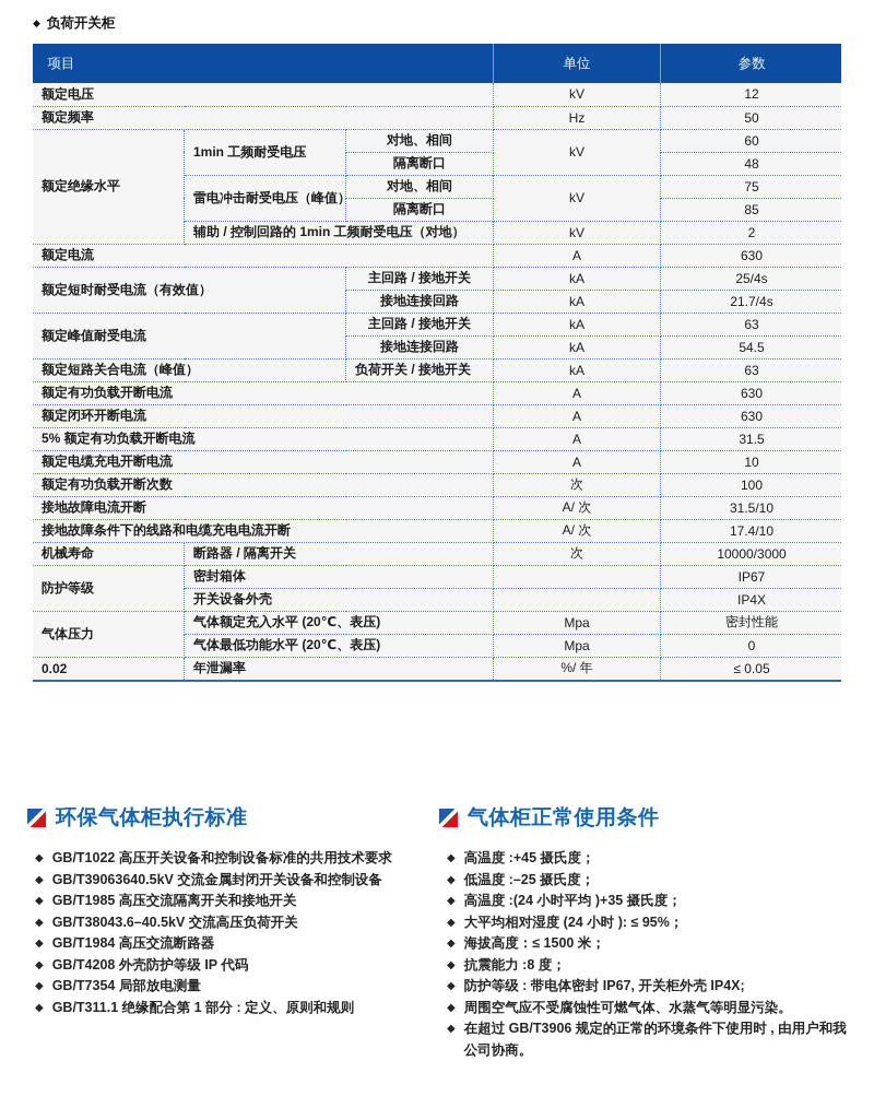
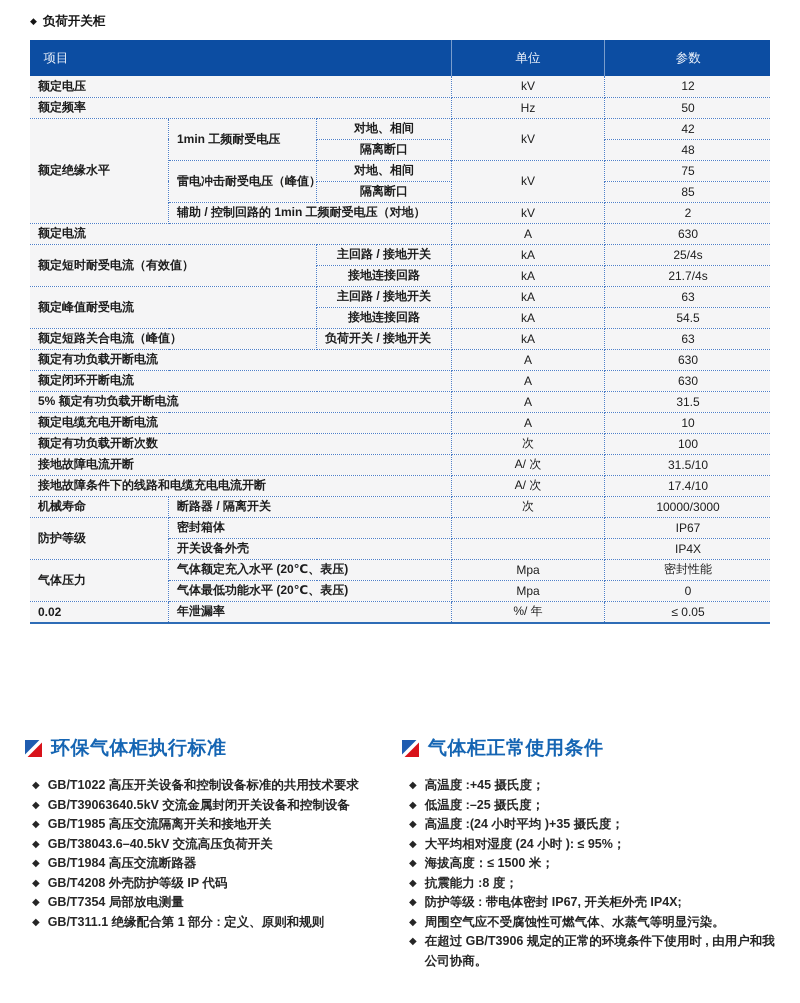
  ◆
  负荷开关柜
  项目	单位	参数
  额定电压	kV	12
  额定频率	Hz	50
- 额定绝缘水平	1min 工频耐受电压	对地、相间	kV	60
+ 额定绝缘水平	1min 工频耐受电压	对地、相间	kV	42
  隔离断口	48
  雷电冲击耐受电压（峰值）	对地、相间	kV	75
  隔离断口	85
  辅助 / 控制回路的 1min 工频耐受电压（对地）	kV	2
  额定电流	A	630
  额定短时耐受电流（有效值）	主回路 / 接地开关	kA	25/4s
  接地连接回路	kA	21.7/4s
  额定峰值耐受电流	主回路 / 接地开关	kA	63
  接地连接回路	kA	54.5
  额定短路关合电流（峰值）	负荷开关 / 接地开关	kA	63
  额定有功负载开断电流	A	630
  额定闭环开断电流	A	630
  5% 额定有功负载开断电流	A	31.5
  额定电缆充电开断电流	A	10
  额定有功负载开断次数	次	100
  接地故障电流开断	A/ 次	31.5/10
  接地故障条件下的线路和电缆充电电流开断	A/ 次	17.4/10
  机械寿命	断路器 / 隔离开关	次	10000/3000
  防护等级	密封箱体		IP67
  开关设备外壳		IP4X
  气体压力	气体额定充入水平 (20℃、表压)	Mpa	密封性能
  气体最低功能水平 (20℃、表压)	Mpa	0
  0.02	年泄漏率	%/ 年	≤ 0.05
  环保气体柜执行标准
  ◆
  GB/T1022 高压开关设备和控制设备标准的共用技术要求
  ◆
  GB/T39063640.5kV 交流金属封闭开关设备和控制设备
  ◆
  GB/T1985 高压交流隔离开关和接地开关
  ◆
  GB/T38043.6–40.5kV 交流高压负荷开关
  ◆
  GB/T1984 高压交流断路器
  ◆
  GB/T4208 外壳防护等级 IP 代码
  ◆
  GB/T7354 局部放电测量
  ◆
  GB/T311.1 绝缘配合第 1 部分 : 定义、原则和规则
  气体柜正常使用条件
  ◆
  高温度 :+45 摄氏度；
  ◆
  低温度 :–25 摄氏度；
  ◆
  高温度 :(24 小时平均 )+35 摄氏度；
  ◆
  大平均相对湿度 (24 小时 ): ≤ 95%；
  ◆
  海拔高度：≤ 1500 米；
  ◆
  抗震能力 :8 度；
  ◆
  防护等级 : 带电体密封 IP67, 开关柜外壳 IP4X;
  ◆
  周围空气应不受腐蚀性可燃气体、水蒸气等明显污染。
  ◆
  在超过 GB/T3906 规定的正常的环境条件下使用时 , 由用户和我公司协商。
